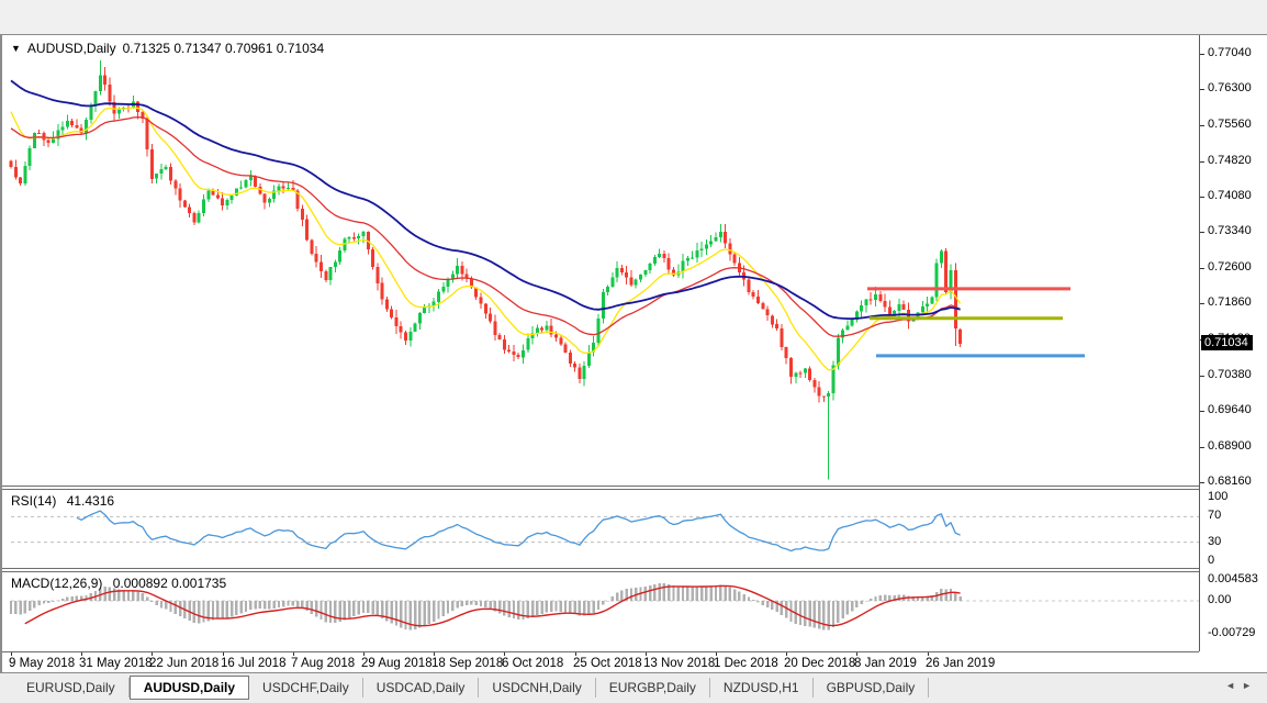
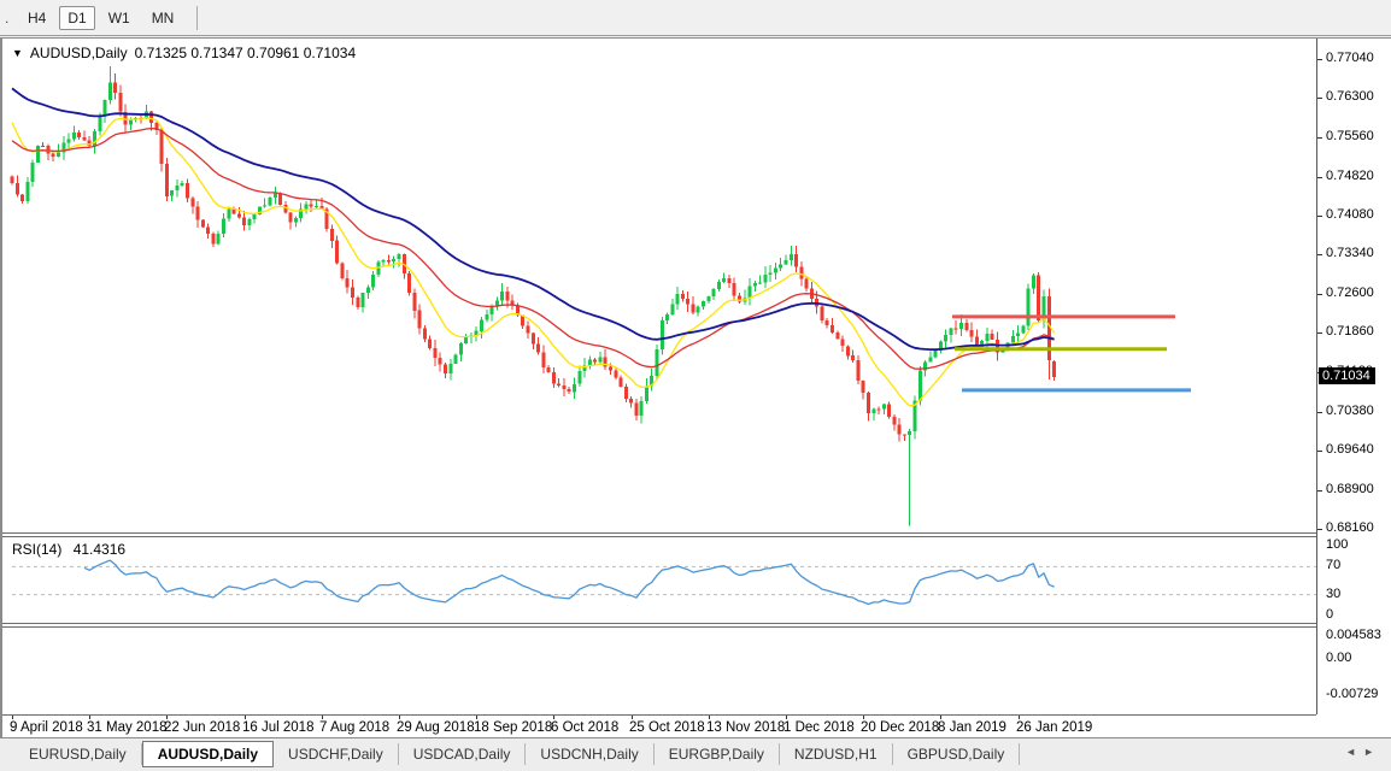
+ .
+ H4
+ D1
+ W1
+ MN
  ▼
  AUDUSD,Daily
  0.71325 0.71347 0.70961 0.71034
  RSI(14) 41.4316
- MACD(12,26,9) 0.000892 0.001735
- 9 May 2018
+ 9 April 2018
  31 May 2018
  22 Jun 2018
  16 Jul 2018
  7 Aug 2018
  29 Aug 2018
  18 Sep 2018
  6 Oct 2018
  25 Oct 2018
  13 Nov 2018
  1 Dec 2018
  20 Dec 2018
  8 Jan 2019
  26 Jan 2019
  0.77040
  0.76300
  0.75560
  0.74820
  0.74080
  0.73340
  0.72600
  0.71860
  0.70380
  0.69640
  0.68900
  0.68160
  100
  70
  30
  0
  0.004583
  0.00
  -0.00729
  0.71034
  EURUSD,Daily
  AUDUSD,Daily
  USDCHF,Daily
  USDCAD,Daily
  USDCNH,Daily
  EURGBP,Daily
  NZDUSD,H1
  GBPUSD,Daily
  ◄►
